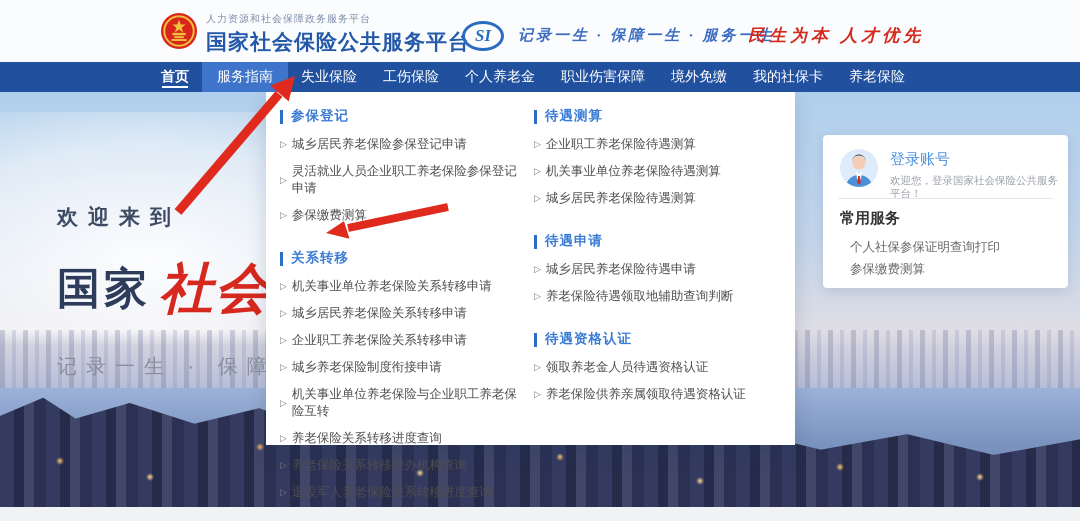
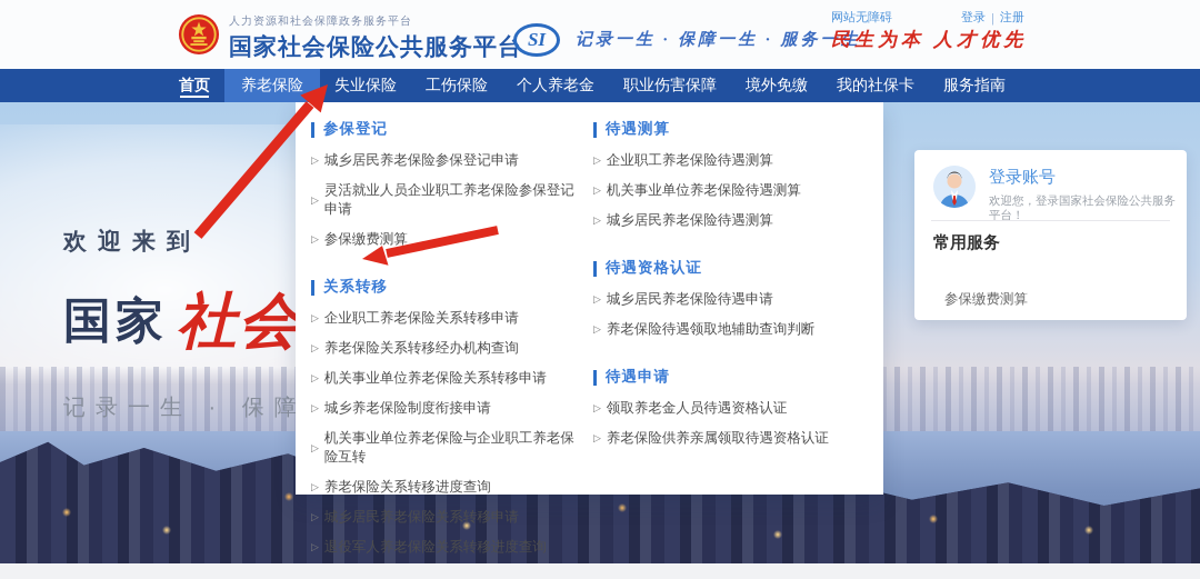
  欢迎来到
  国家 社会
  记录一生 · 保障
  人力资源和社会保障政务服务平台
  国家社会保险公共服务平台
  SI
  记录一生 · 保障一生 · 服务一生
+ 网站无障碍
+ 登录
+ |
+ 注册
  民生为本 人才优先
  首页
- 服务指南
+ 养老保险
  失业保险
  工伤保险
  个人养老金
  职业伤害保障
  境外免缴
  我的社保卡
- 养老保险
+ 服务指南
  参保登记
  ▷
  城乡居民养老保险参保登记申请
  ▷
  灵活就业人员企业职工养老保险参保登记申请
  ▷
  参保缴费测算
  关系转移
  ▷
- 机关事业单位养老保险关系转移申请
+ 企业职工养老保险关系转移申请
  ▷
- 城乡居民养老保险关系转移申请
+ 养老保险关系转移经办机构查询
  ▷
- 企业职工养老保险关系转移申请
+ 机关事业单位养老保险关系转移申请
  ▷
  城乡养老保险制度衔接申请
  ▷
  机关事业单位养老保险与企业职工养老保险互转
  ▷
  养老保险关系转移进度查询
  ▷
- 养老保险关系转移经办机构查询
+ 城乡居民养老保险关系转移申请
  ▷
  退役军人养老保险关系转移进度查询
  待遇测算
  ▷
  企业职工养老保险待遇测算
  ▷
  机关事业单位养老保险待遇测算
  ▷
  城乡居民养老保险待遇测算
- 待遇申请
+ 待遇资格认证
  ▷
  城乡居民养老保险待遇申请
  ▷
  养老保险待遇领取地辅助查询判断
- 待遇资格认证
+ 待遇申请
  ▷
  领取养老金人员待遇资格认证
  ▷
  养老保险供养亲属领取待遇资格认证
  登录账号
  欢迎您，登录国家社会保险公共服务平台！
  常用服务
- 个人社保参保证明查询打印
  参保缴费测算
